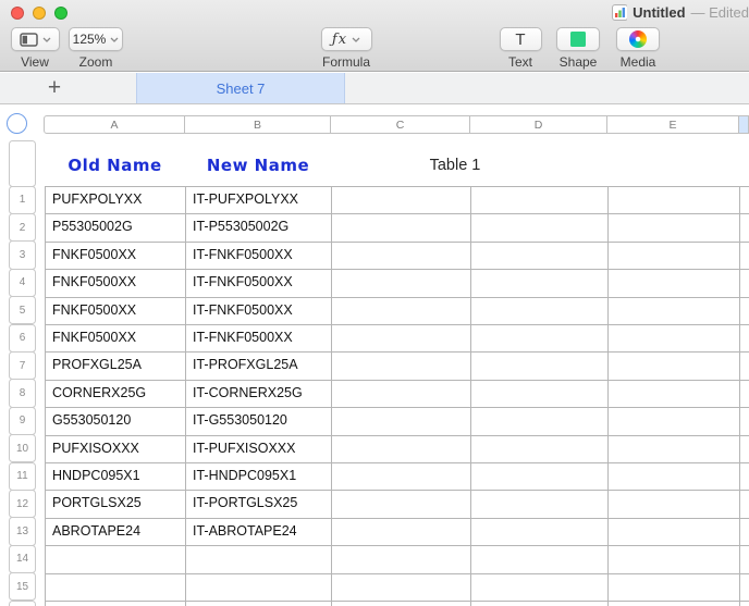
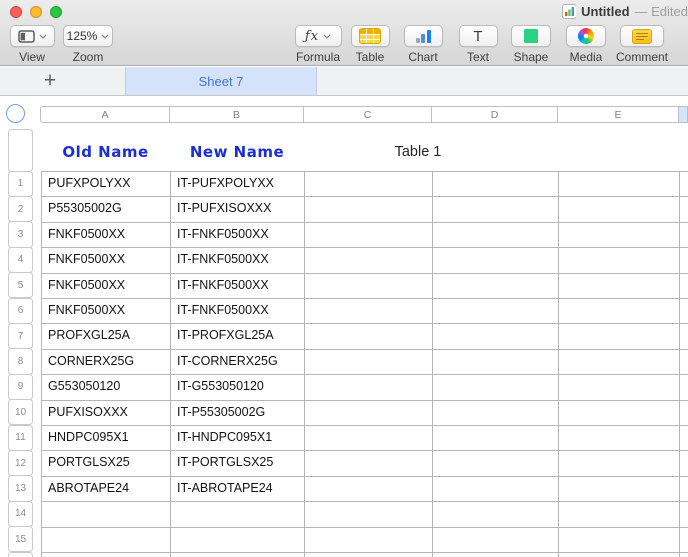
  Untitled
  — Edited
  View
  125%
  Zoom
  ƒx
  Formula
+ Table
+ Chart
  T
  Text
  Shape
  Media
+ Comment
  +
  Sheet 7
  A
  B
  C
  D
  E
  Old Name
  New Name
  Table 1
  1
  PUFXPOLYXX
  IT-PUFXPOLYXX
  2
  P55305002G
- IT-P55305002G
+ IT-PUFXISOXXX
  3
  FNKF0500XX
  IT-FNKF0500XX
  4
  FNKF0500XX
  IT-FNKF0500XX
  5
  FNKF0500XX
  IT-FNKF0500XX
  6
  FNKF0500XX
  IT-FNKF0500XX
  7
  PROFXGL25A
  IT-PROFXGL25A
  8
  CORNERX25G
  IT-CORNERX25G
  9
  G553050120
  IT-G553050120
  10
  PUFXISOXXX
- IT-PUFXISOXXX
+ IT-P55305002G
  11
  HNDPC095X1
  IT-HNDPC095X1
  12
  PORTGLSX25
  IT-PORTGLSX25
  13
  ABROTAPE24
  IT-ABROTAPE24
  14
  15
